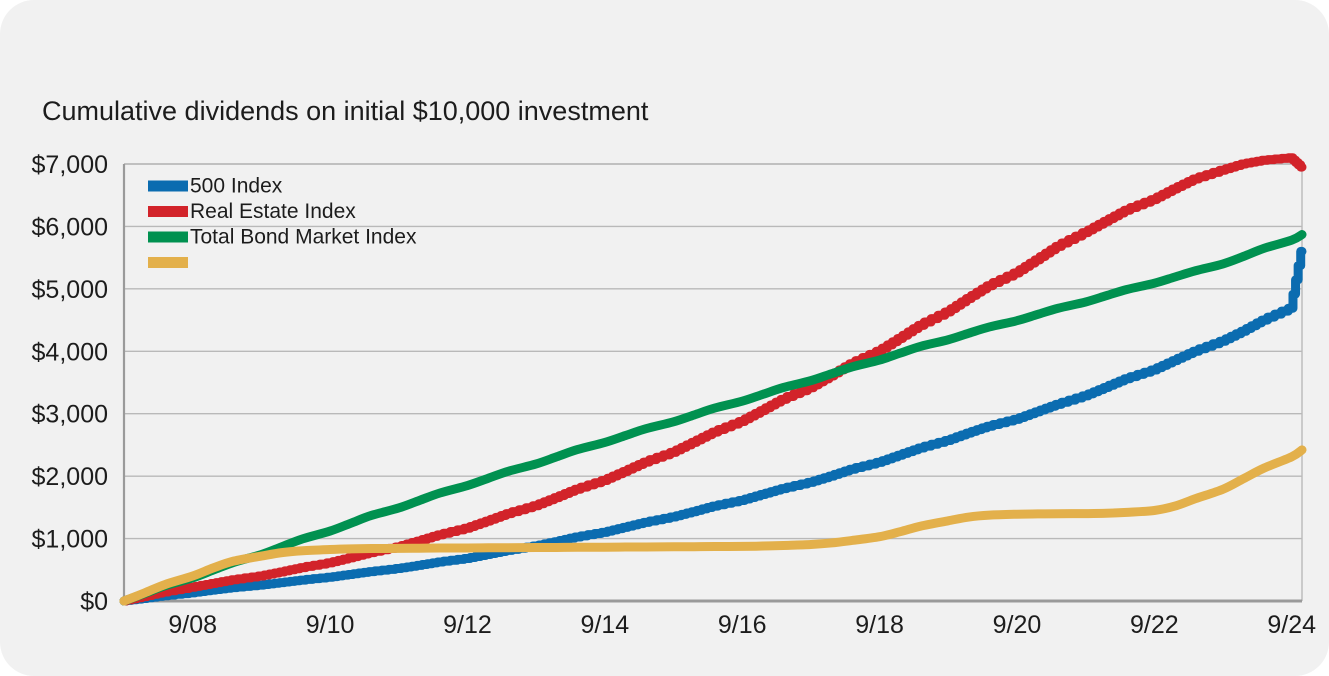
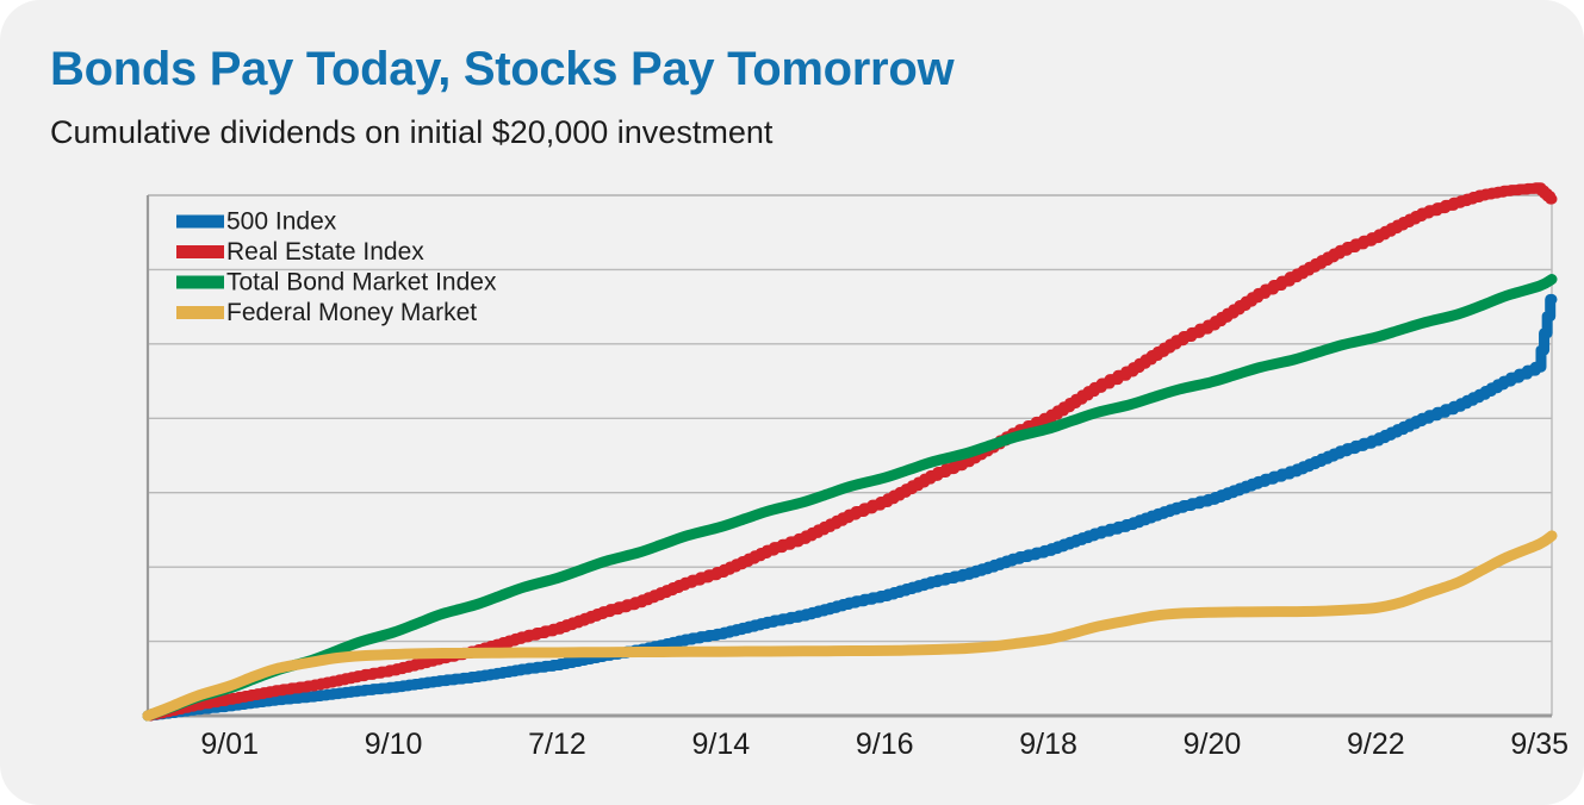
+ Bonds Pay Today, Stocks Pay Tomorrow
- Cumulative dividends on initial $10,000 investment
+ Cumulative dividends on initial $20,000 investment
- $0
- $1,000
- $2,000
- $3,000
- $4,000
- $5,000
- $6,000
- $7,000
- 9/08
+ 9/01
  9/10
- 9/12
+ 7/12
  9/14
  9/16
  9/18
  9/20
  9/22
- 9/24
+ 9/35
  500 Index
  Real Estate Index
  Total Bond Market Index
+ Federal Money Market
